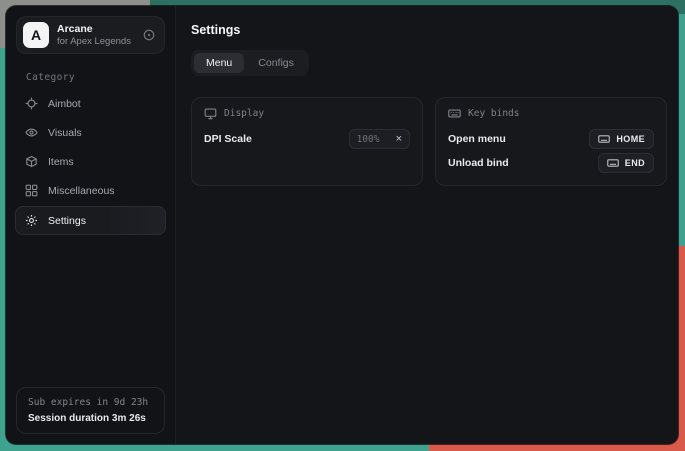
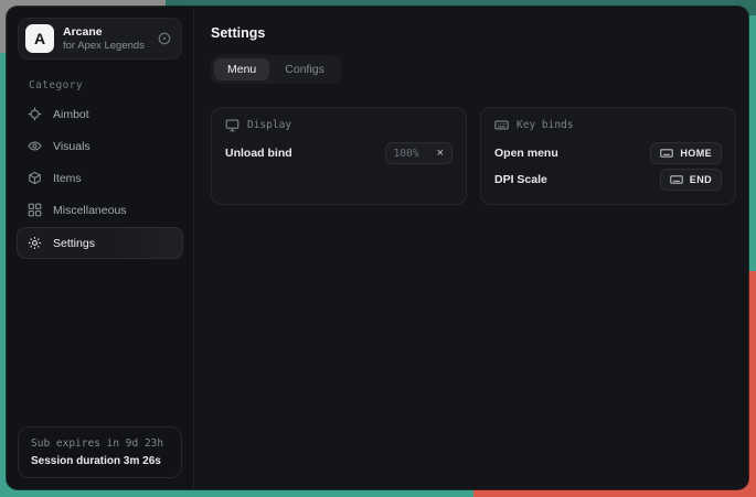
  A
  Arcane
  for Apex Legends
  Category
  Aimbot
  Visuals
  Items
  Miscellaneous
  Settings
  Sub expires in 9d 23h
  Session duration 3m 26s
  Settings
  Menu
  Configs
  Display
- DPI Scale
+ Unload bind
  100%
  ×
  Key binds
  Open menu
  HOME
- Unload bind
+ DPI Scale
  END
